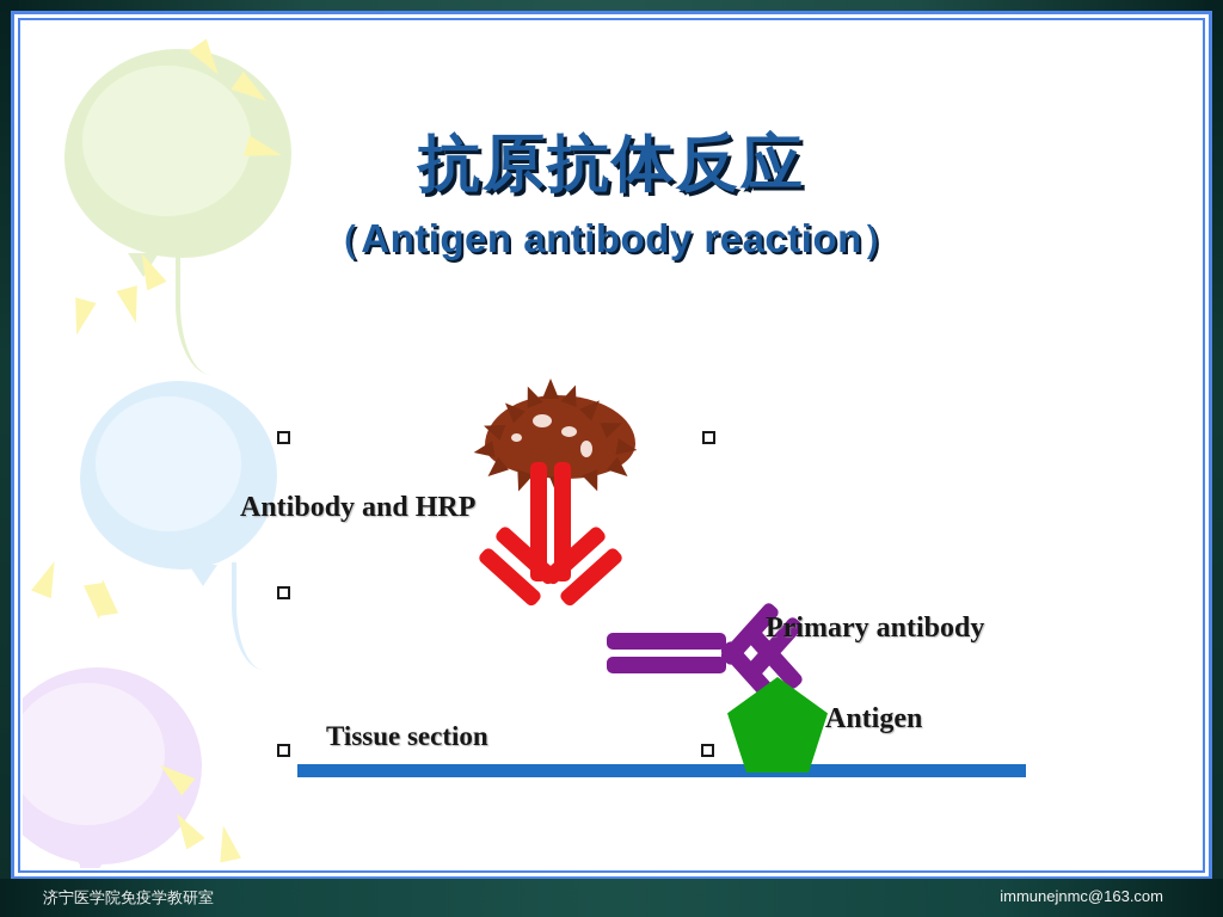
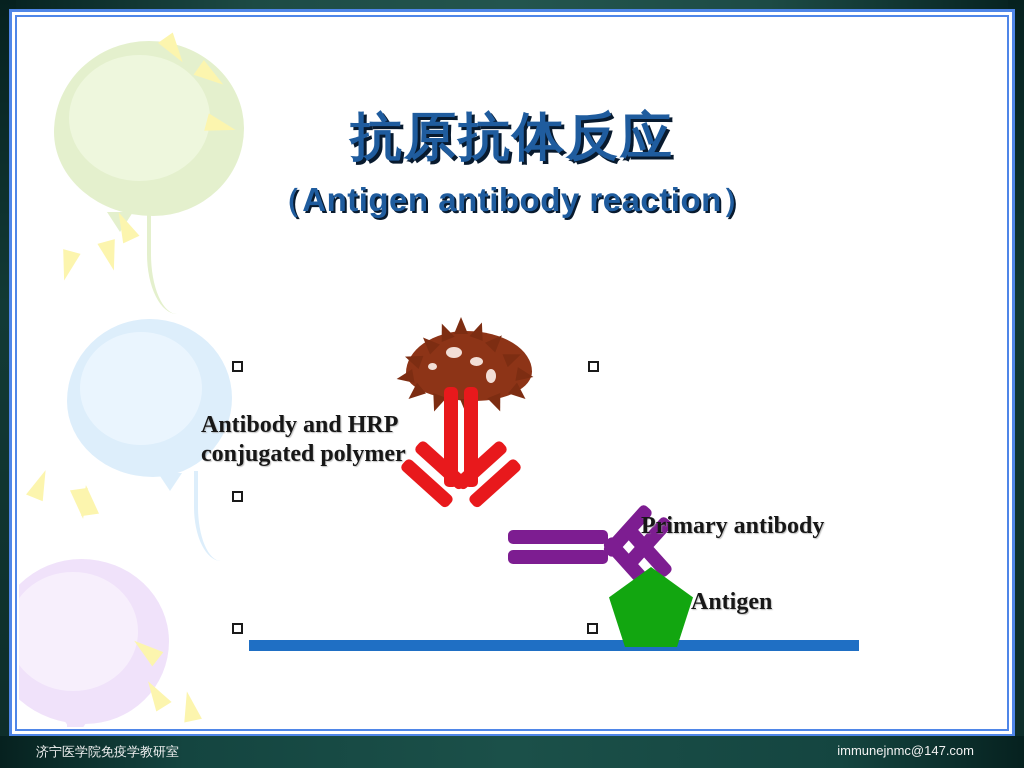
  抗原抗体反应
  （Antigen antibody reaction）
  Antibody and HRP
+ conjugated polymer
  Primary antibody
  Antigen
- Tissue section
  济宁医学院免疫学教研室
- immunejnmc@163.com
+ immunejnmc@147.com
